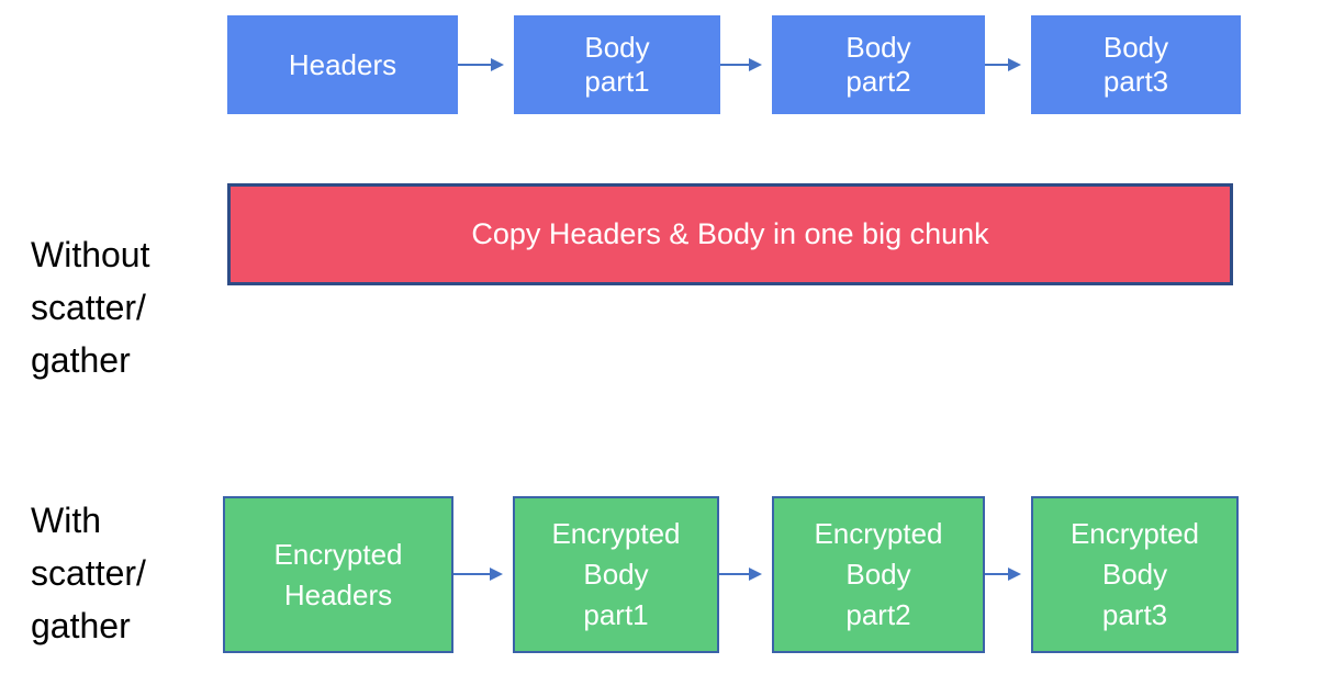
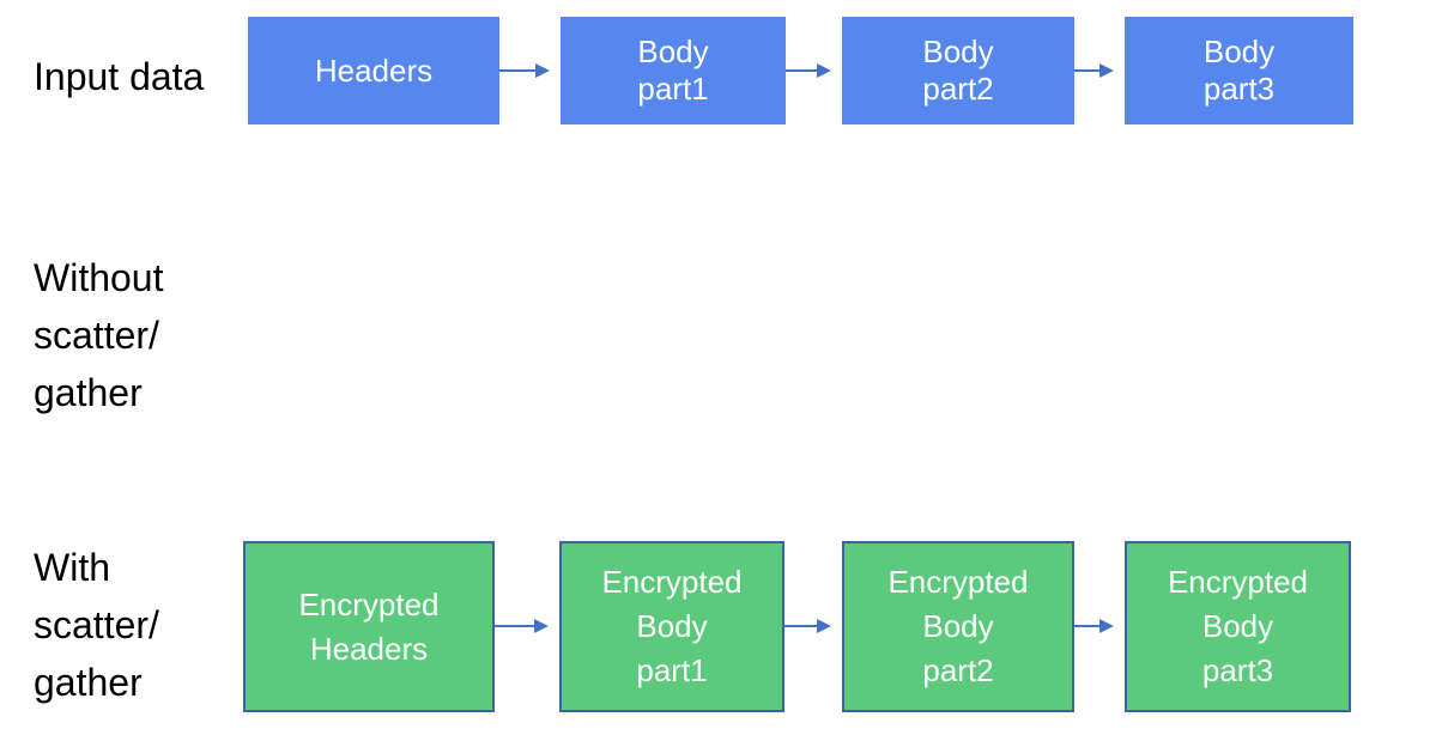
+ Input data
  Without
  scatter/
  gather
  With
  scatter/
  gather
  Headers
  Body
  part1
  Body
  part2
  Body
  part3
- Copy Headers & Body in one big chunk
  Encrypted
  Headers
  Encrypted
  Body
  part1
  Encrypted
  Body
  part2
  Encrypted
  Body
  part3
